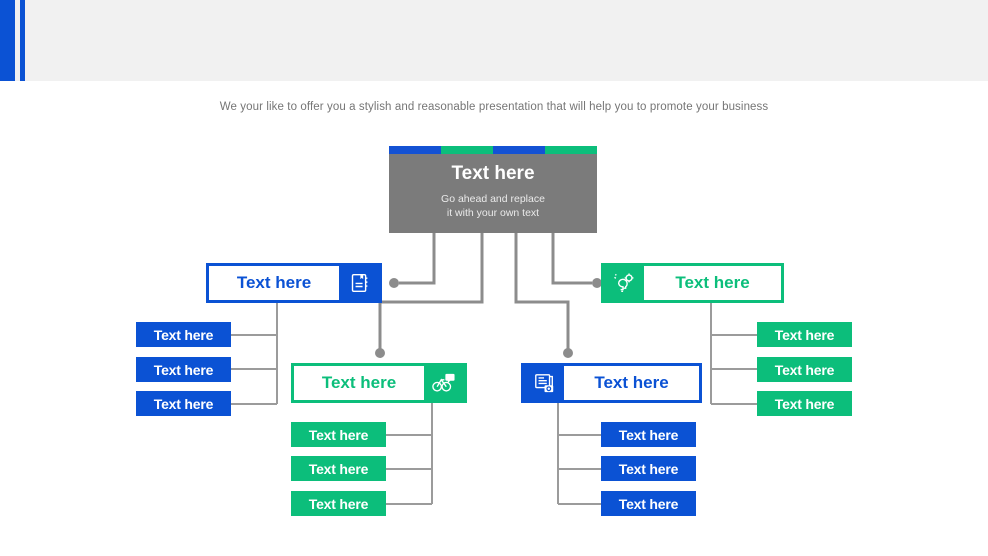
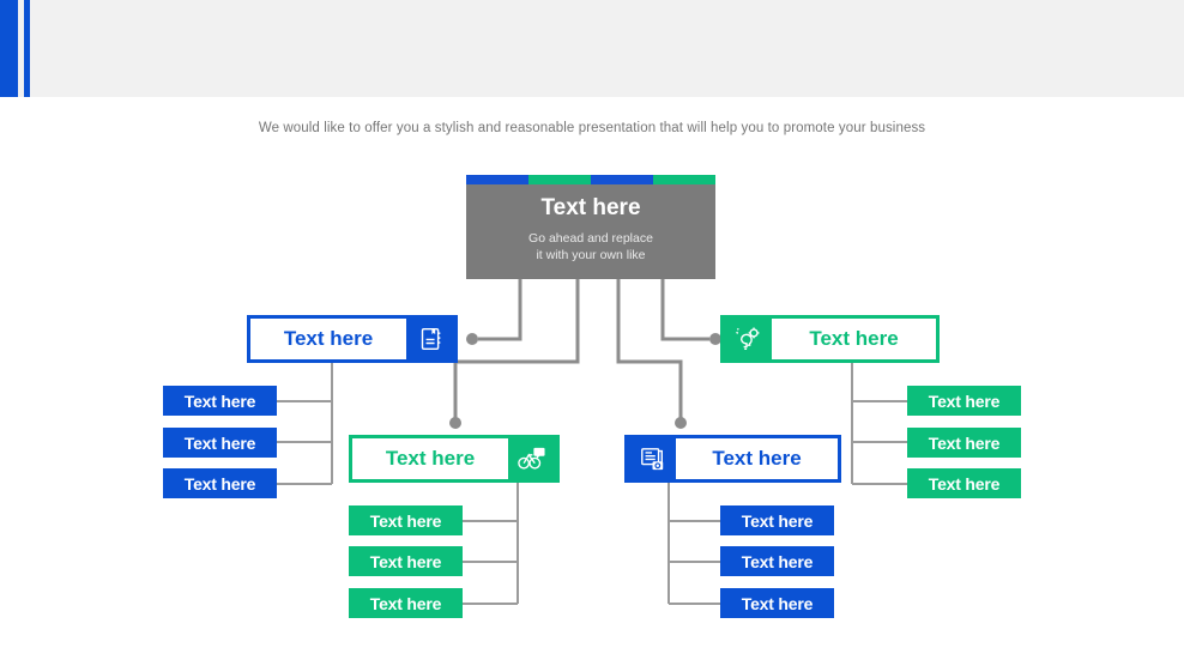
- We your like to offer you a stylish and reasonable presentation that will help you to promote your business
+ We would like to offer you a stylish and reasonable presentation that will help you to promote your business
  Text here
  Go ahead and replace
- it with your own text
+ it with your own like
  Text here
  Text here
  Text here
  Text here
  Text here
  Text here
  Text here
  Text here
  Text here
  Text here
  Text here
  Text here
  Text here
  Text here
  Text here
  Text here
